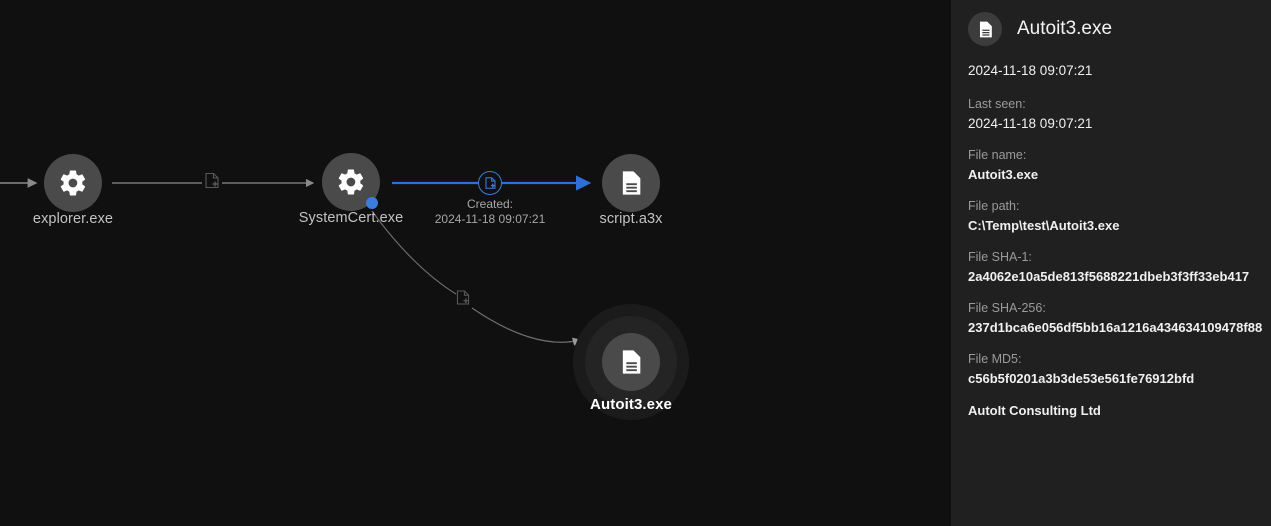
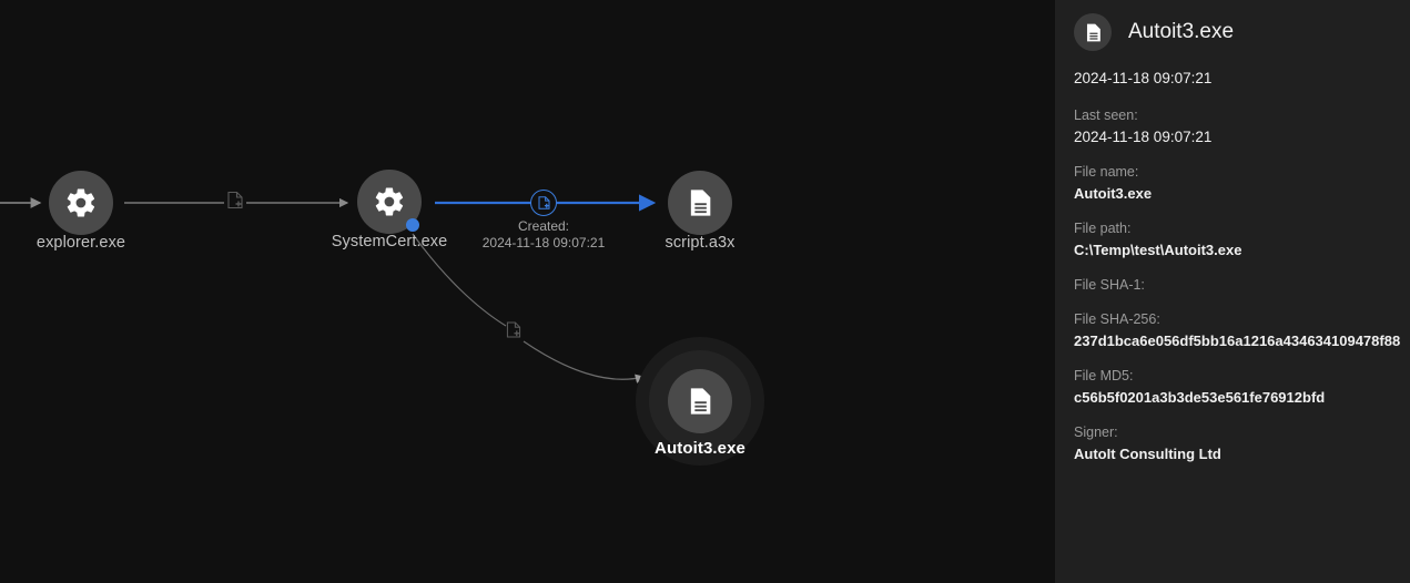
  Created:
  2024-11-18 09:07:21
  explorer.exe
  SystemCert.exe
  script.a3x
  Autoit3.exe
  Autoit3.exe
  2024-11-18 09:07:21
  Last seen:
  2024-11-18 09:07:21
  File name:
  Autoit3.exe
  File path:
  C:\Temp\test\Autoit3.exe
  File SHA-1:
- 2a4062e10a5de813f5688221dbeb3f3ff33eb417
  File SHA-256:
  237d1bca6e056df5bb16a1216a434634109478f88
  File MD5:
  c56b5f0201a3b3de53e561fe76912bfd
+ Signer:
  AutoIt Consulting Ltd
